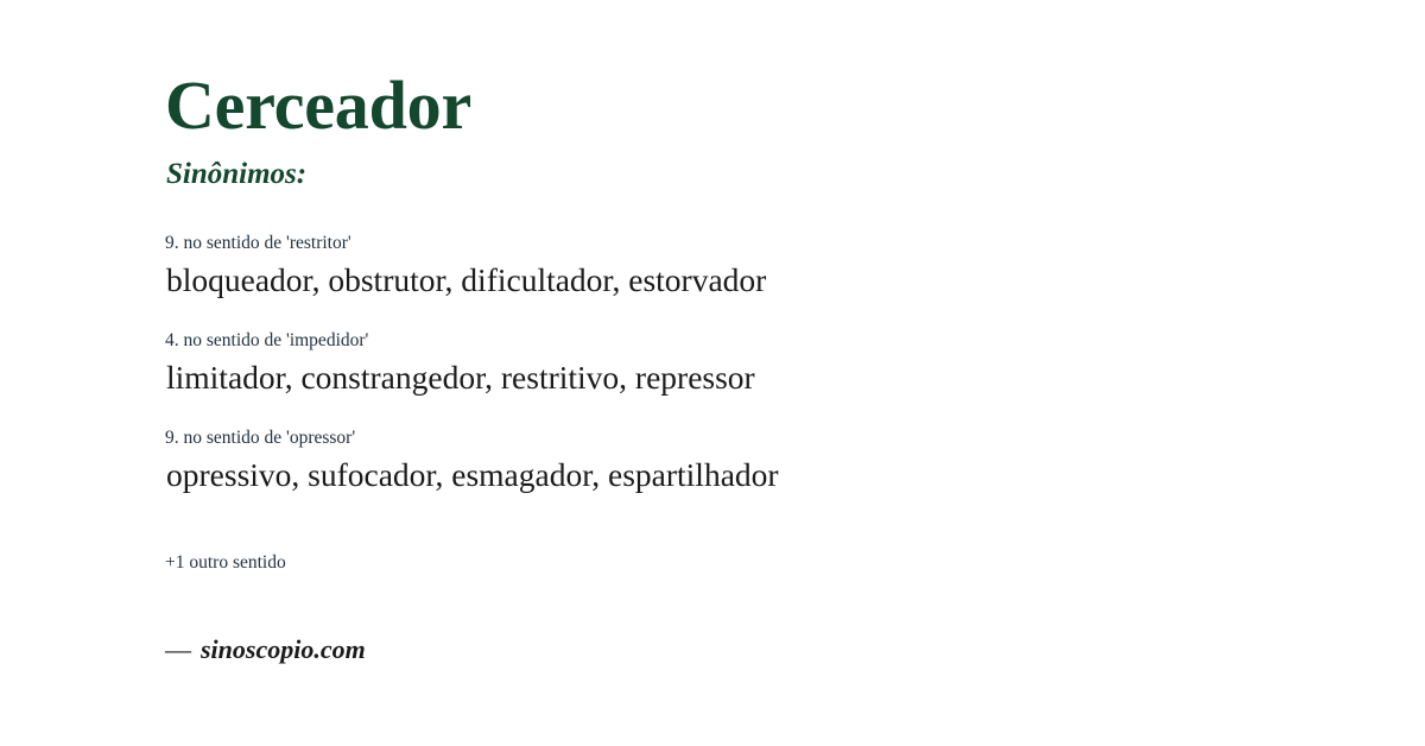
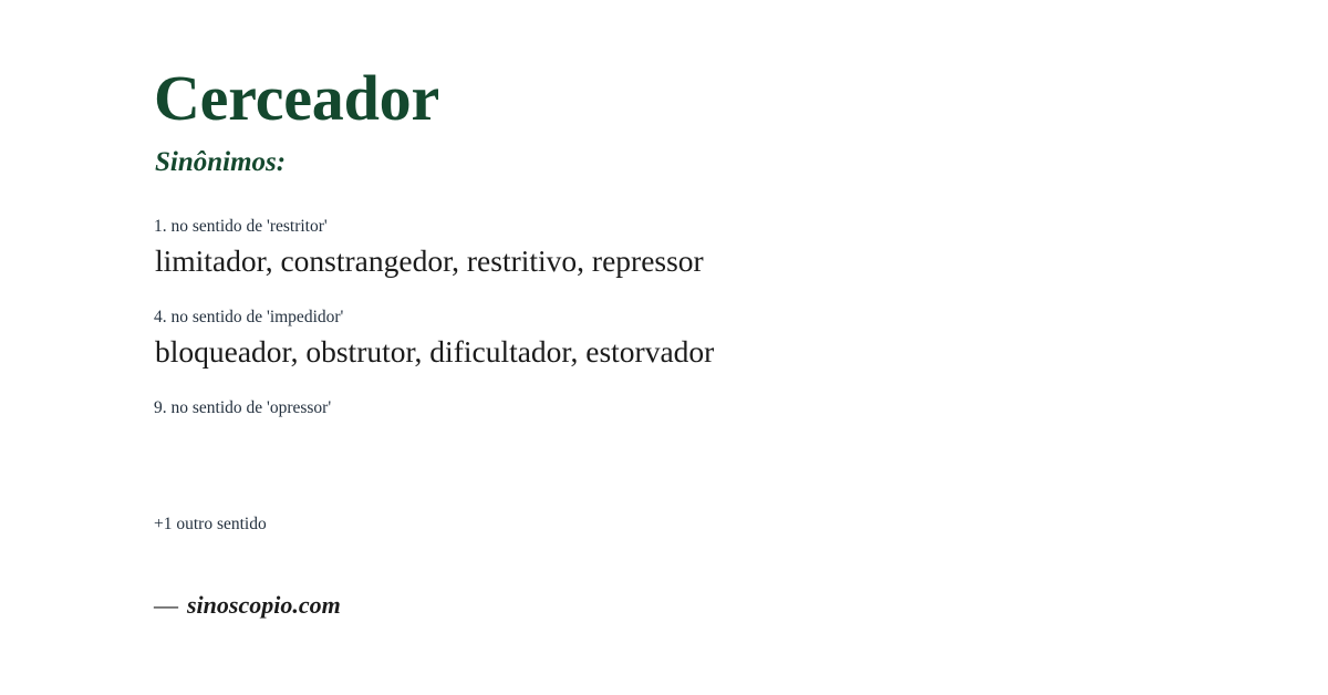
  Cerceador
  Sinônimos:
- 9. no sentido de 'restritor'
+ 1. no sentido de 'restritor'
- bloqueador, obstrutor, dificultador, estorvador
+ limitador, constrangedor, restritivo, repressor
  4. no sentido de 'impedidor'
- limitador, constrangedor, restritivo, repressor
+ bloqueador, obstrutor, dificultador, estorvador
  9. no sentido de 'opressor'
- opressivo, sufocador, esmagador, espartilhador
  +1 outro sentido
  — sinoscopio.com
